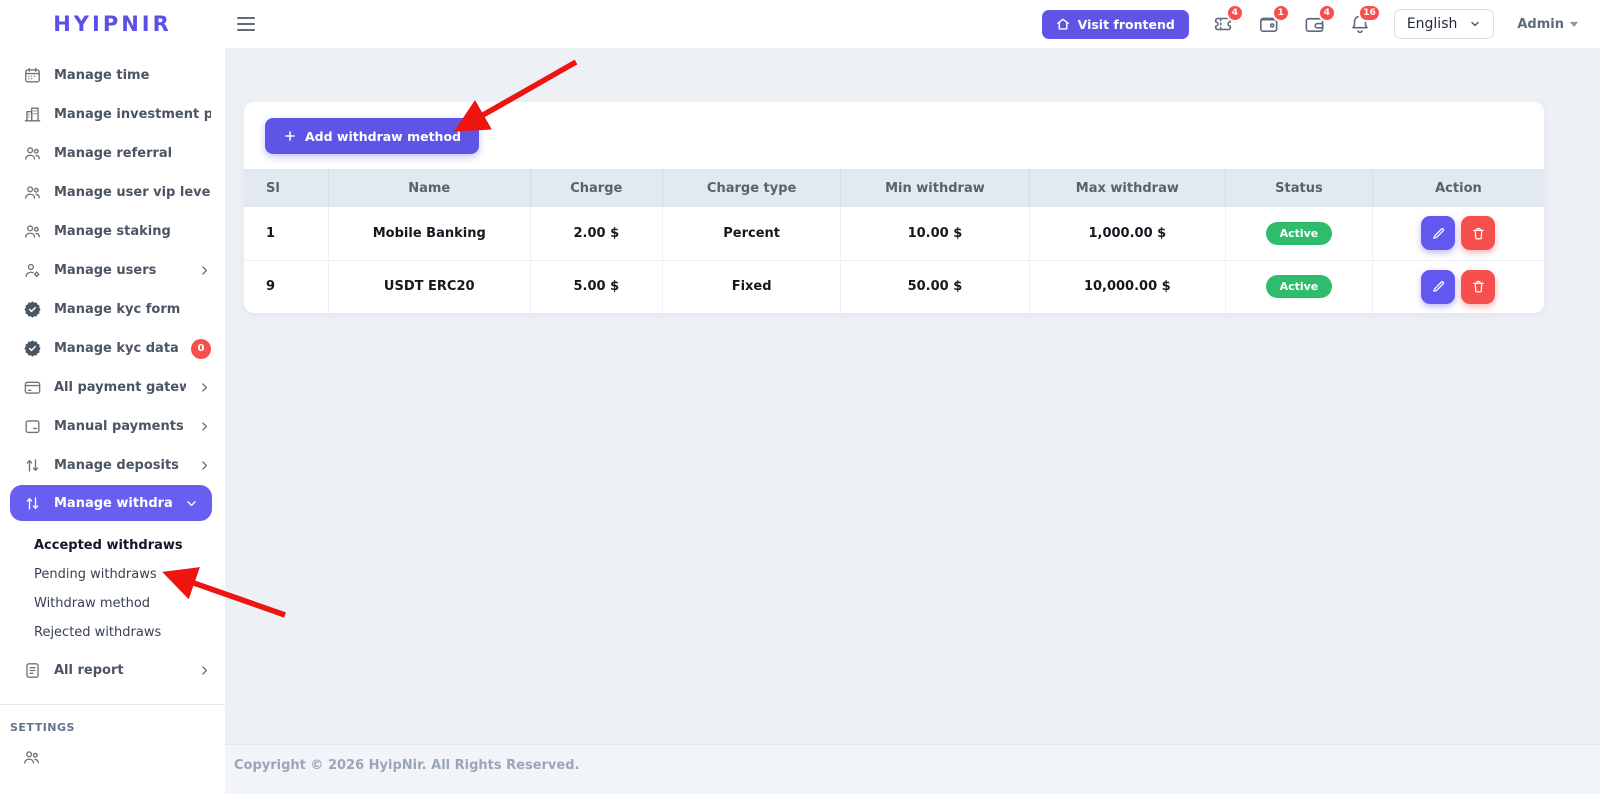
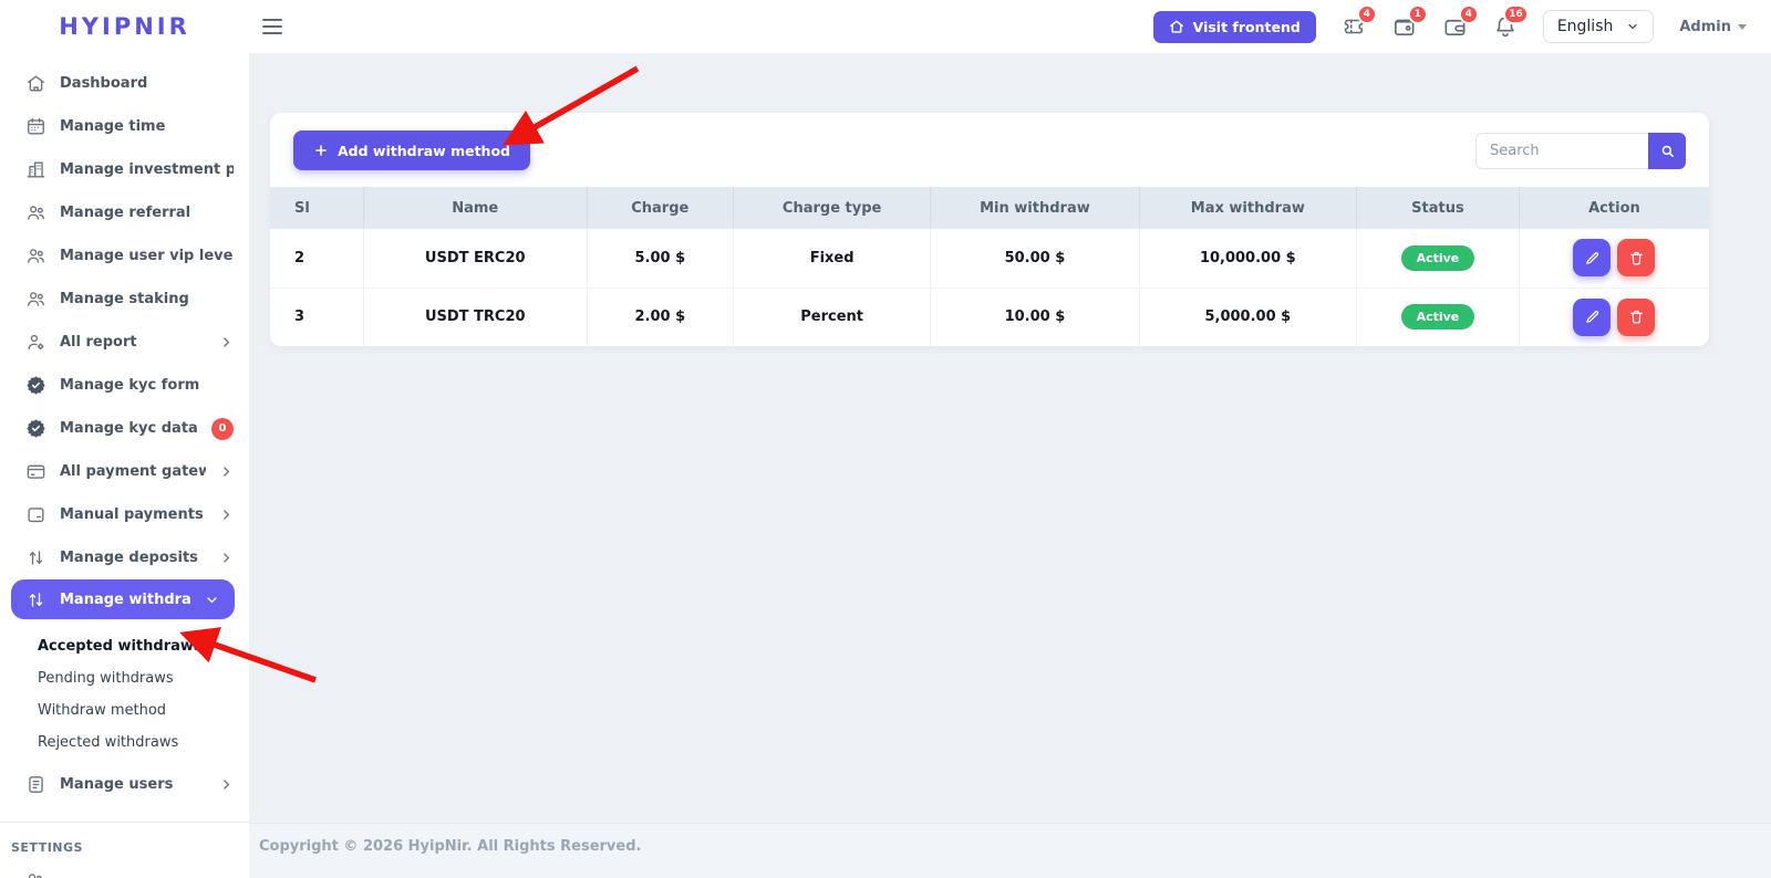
  HYIPNIR
+ Dashboard
  Manage time
  Manage investment p
  Manage referral
  Manage user vip leve
  Manage staking
- Manage users
+ All report
  Manage kyc form
  Manage kyc data
  0
  All payment gatew
  Manual payments
  Manage deposits
  Manage withdra
  Accepted withdraws
  Pending withdraws
  Withdraw method
  Rejected withdraws
- All report
+ Manage users
  SETTINGS
  Visit frontend
  4
  1
  4
  16
  English
  Admin
  Add withdraw method
+ Search
  Sl	Name	Charge	Charge type	Min withdraw	Max withdraw	Status	Action
- 1	Mobile Banking	2.00 $	Percent	10.00 $	1,000.00 $	Active
- 9	USDT ERC20	5.00 $	Fixed	50.00 $	10,000.00 $	Active
+ 2	USDT ERC20	5.00 $	Fixed	50.00 $	10,000.00 $	Active
+ 3	USDT TRC20	2.00 $	Percent	10.00 $	5,000.00 $	Active
  Copyright © 2026 HyipNir. All Rights Reserved.
